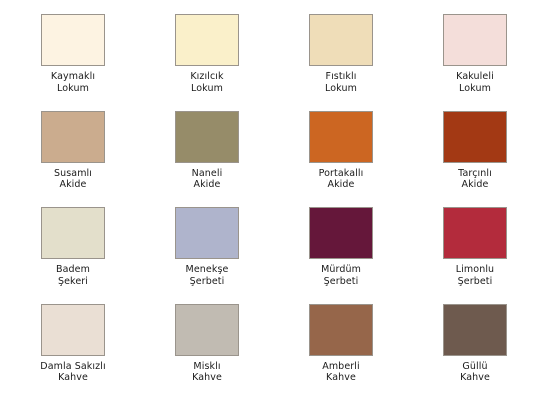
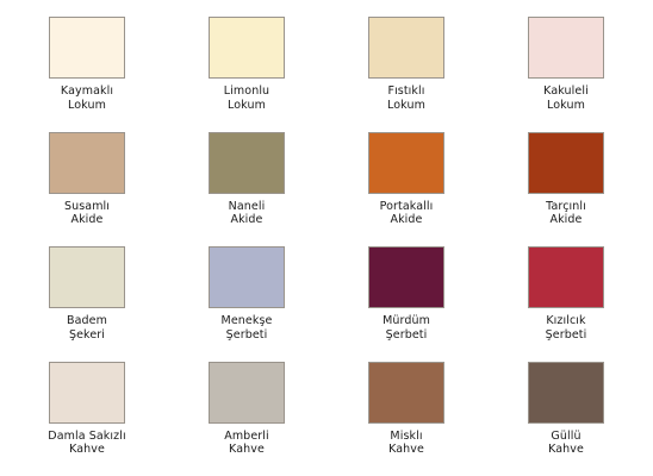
  Kaymaklı
  Lokum
- Kızılcık
+ Limonlu
  Lokum
  Fıstıklı
  Lokum
  Kakuleli
  Lokum
  Susamlı
  Akide
  Naneli
  Akide
  Portakallı
  Akide
  Tarçınlı
  Akide
  Badem
  Şekeri
  Menekşe
  Şerbeti
  Mürdüm
  Şerbeti
- Limonlu
+ Kızılcık
  Şerbeti
  Damla Sakızlı
  Kahve
- Misklı
+ Amberli
  Kahve
- Amberli
+ Misklı
  Kahve
  Güllü
  Kahve
